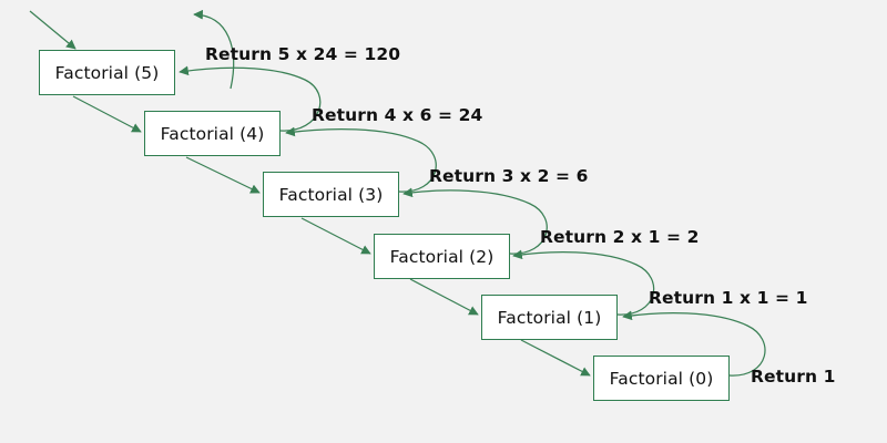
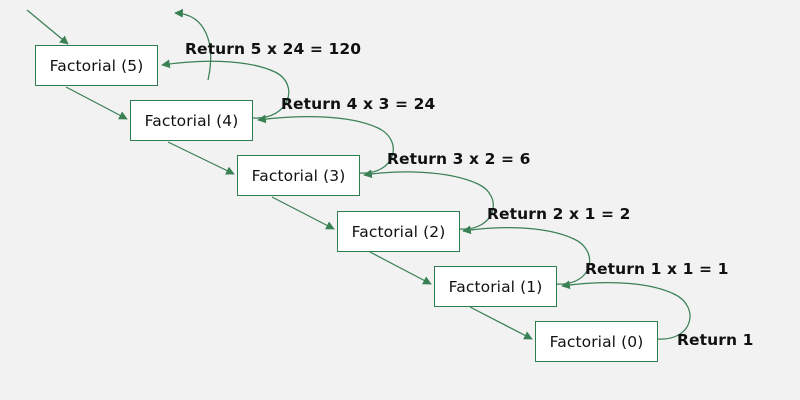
  Factorial (5)
  Factorial (4)
  Factorial (3)
  Factorial (2)
  Factorial (1)
  Factorial (0)
  Return 5 x 24 = 120
- Return 4 x 6 = 24
+ Return 4 x 3 = 24
  Return 3 x 2 = 6
  Return 2 x 1 = 2
  Return 1 x 1 = 1
  Return 1
